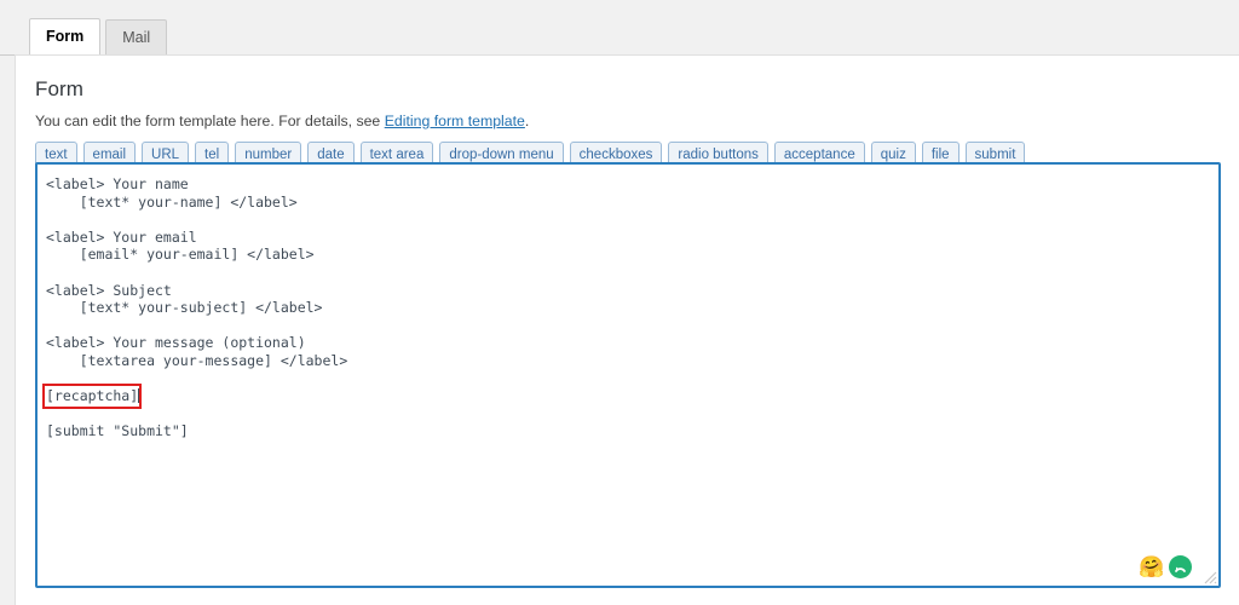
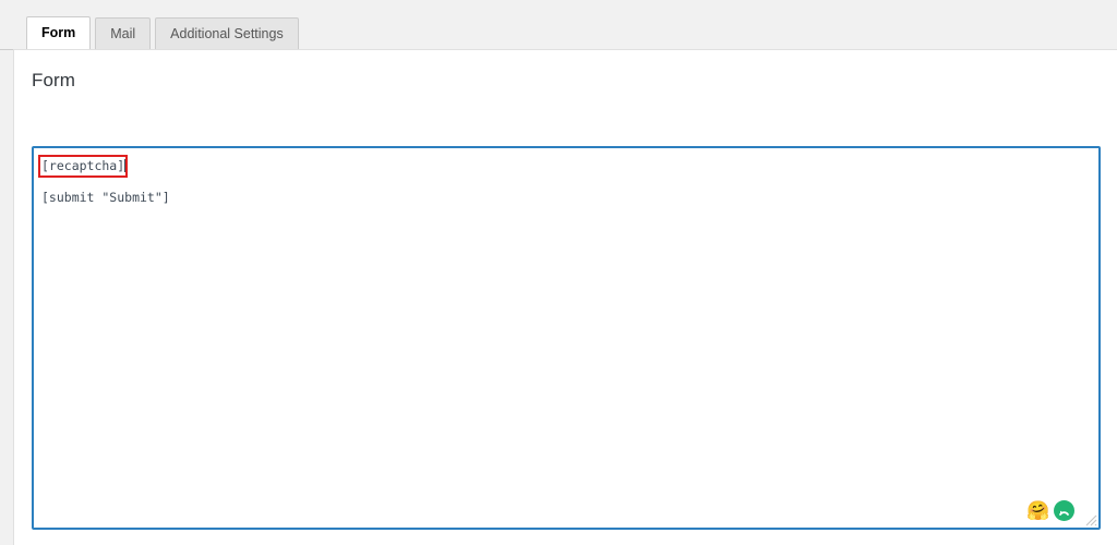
  Form
  Mail
+ Additional Settings
  Form
- You can edit the form template here. For details, see Editing form template.
- text
- email
- URL
- tel
- number
- date
- text area
- drop-down menu
- checkboxes
- radio buttons
- acceptance
- quiz
- file
- submit
- <label> Your name
- [text* your-name] </label>
- <label> Your email
- [email* your-email] </label>
- <label> Subject
- [text* your-subject] </label>
- <label> Your message (optional)
- [textarea your-message] </label>
  [recaptcha]
  [submit "Submit"]
  🤗
